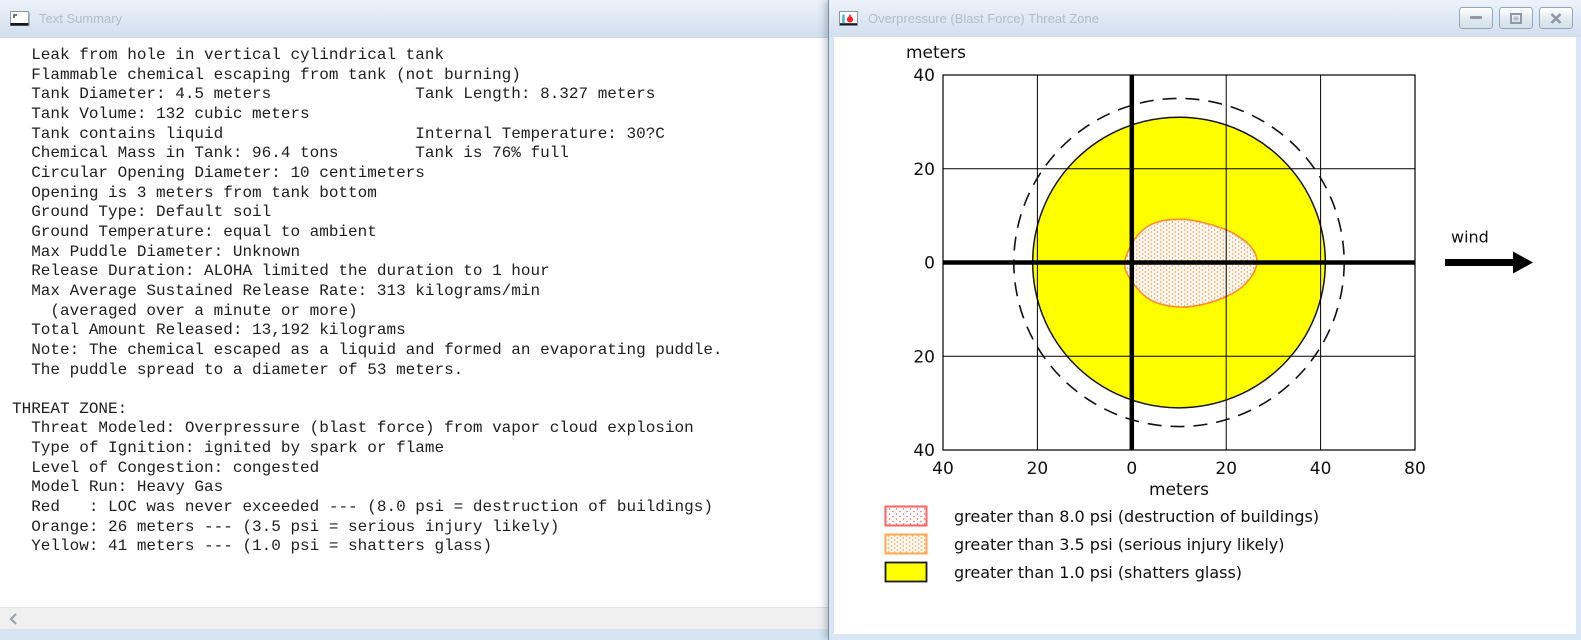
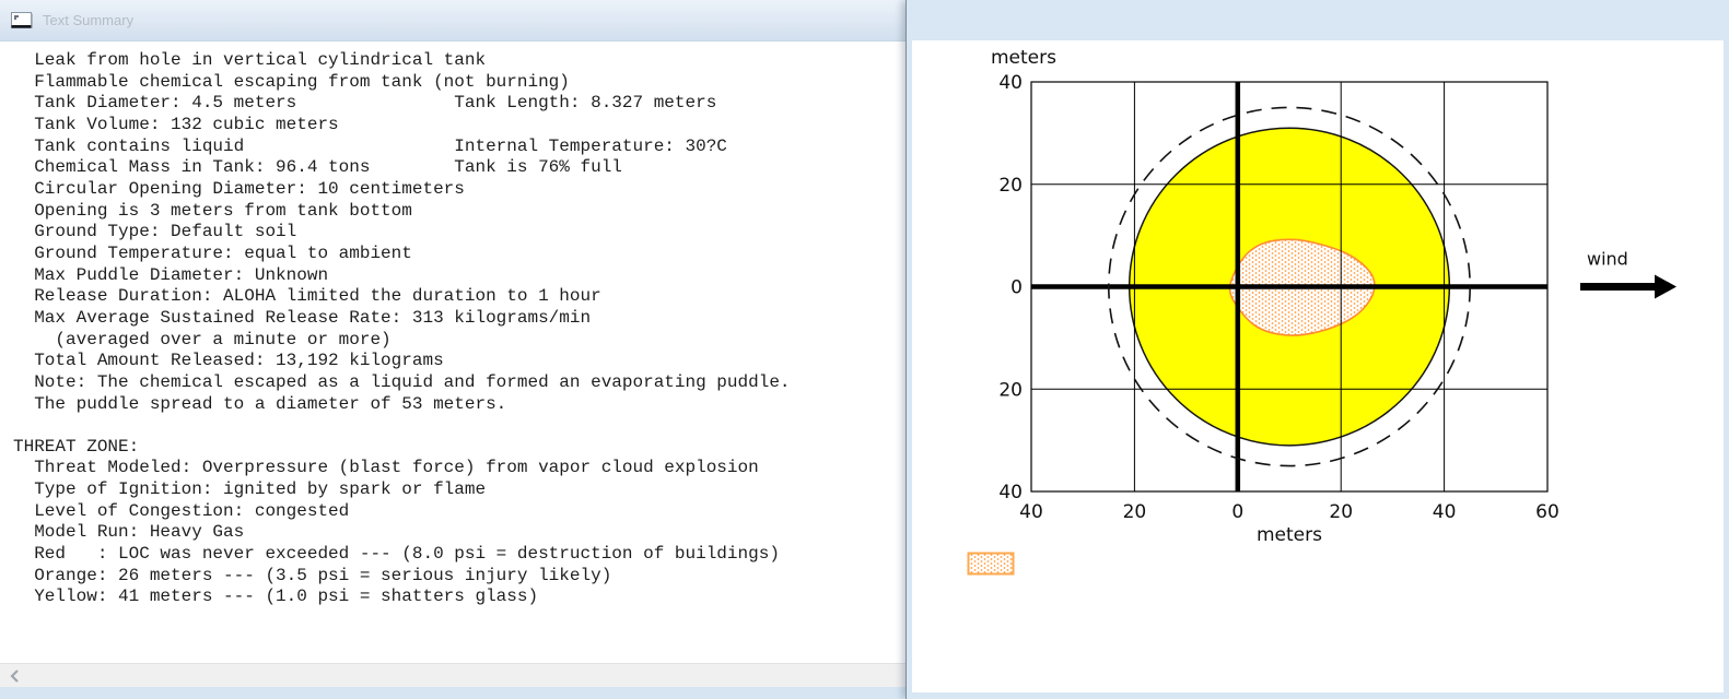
  Text Summary
  Leak from hole in vertical cylindrical tank
  Flammable chemical escaping from tank (not burning)
  Tank Diameter: 4.5 meters Tank Length: 8.327 meters
  Tank Volume: 132 cubic meters
  Tank contains liquid Internal Temperature: 30?C
  Chemical Mass in Tank: 96.4 tons Tank is 76% full
  Circular Opening Diameter: 10 centimeters
  Opening is 3 meters from tank bottom
  Ground Type: Default soil
  Ground Temperature: equal to ambient
  Max Puddle Diameter: Unknown
  Release Duration: ALOHA limited the duration to 1 hour
  Max Average Sustained Release Rate: 313 kilograms/min
  (averaged over a minute or more)
  Total Amount Released: 13,192 kilograms
  Note: The chemical escaped as a liquid and formed an evaporating puddle.
  The puddle spread to a diameter of 53 meters.
  THREAT ZONE:
  Threat Modeled: Overpressure (blast force) from vapor cloud explosion
  Type of Ignition: ignited by spark or flame
  Level of Congestion: congested
  Model Run: Heavy Gas
  Red : LOC was never exceeded --- (8.0 psi = destruction of buildings)
  Orange: 26 meters --- (3.5 psi = serious injury likely)
  Yellow: 41 meters --- (1.0 psi = shatters glass)
- Overpressure (Blast Force) Threat Zone
  40
  20
  0
  20
  40
  40
  20
  0
  20
  40
- 80
+ 60
  meters
  meters
  wind
- greater than 8.0 psi (destruction of buildings)
- greater than 3.5 psi (serious injury likely)
- greater than 1.0 psi (shatters glass)
